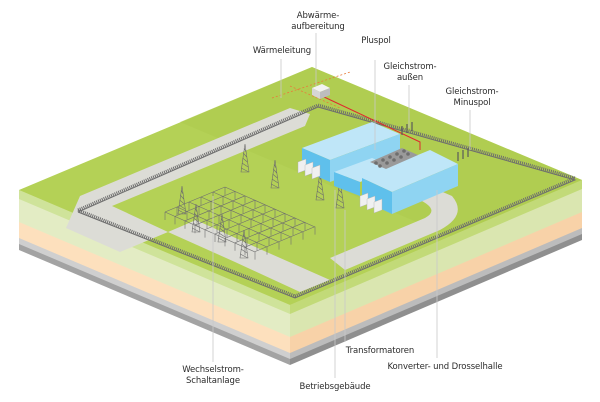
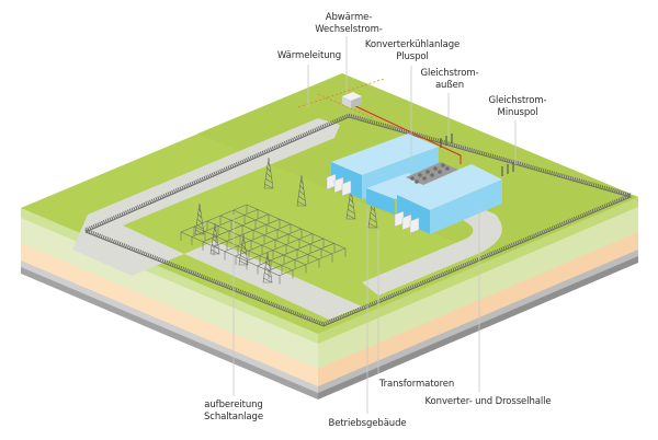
  Abwärme-
- aufbereitung
+ Wechselstrom-
  Wärmeleitung
+ Konverterkühlanlage
  Pluspol
  Gleichstrom-
  außen
  Gleichstrom-
  Minuspol
- Wechselstrom-
+ aufbereitung
  Schaltanlage
  Transformatoren
  Betriebsgebäude
  Konverter- und Drosselhalle
